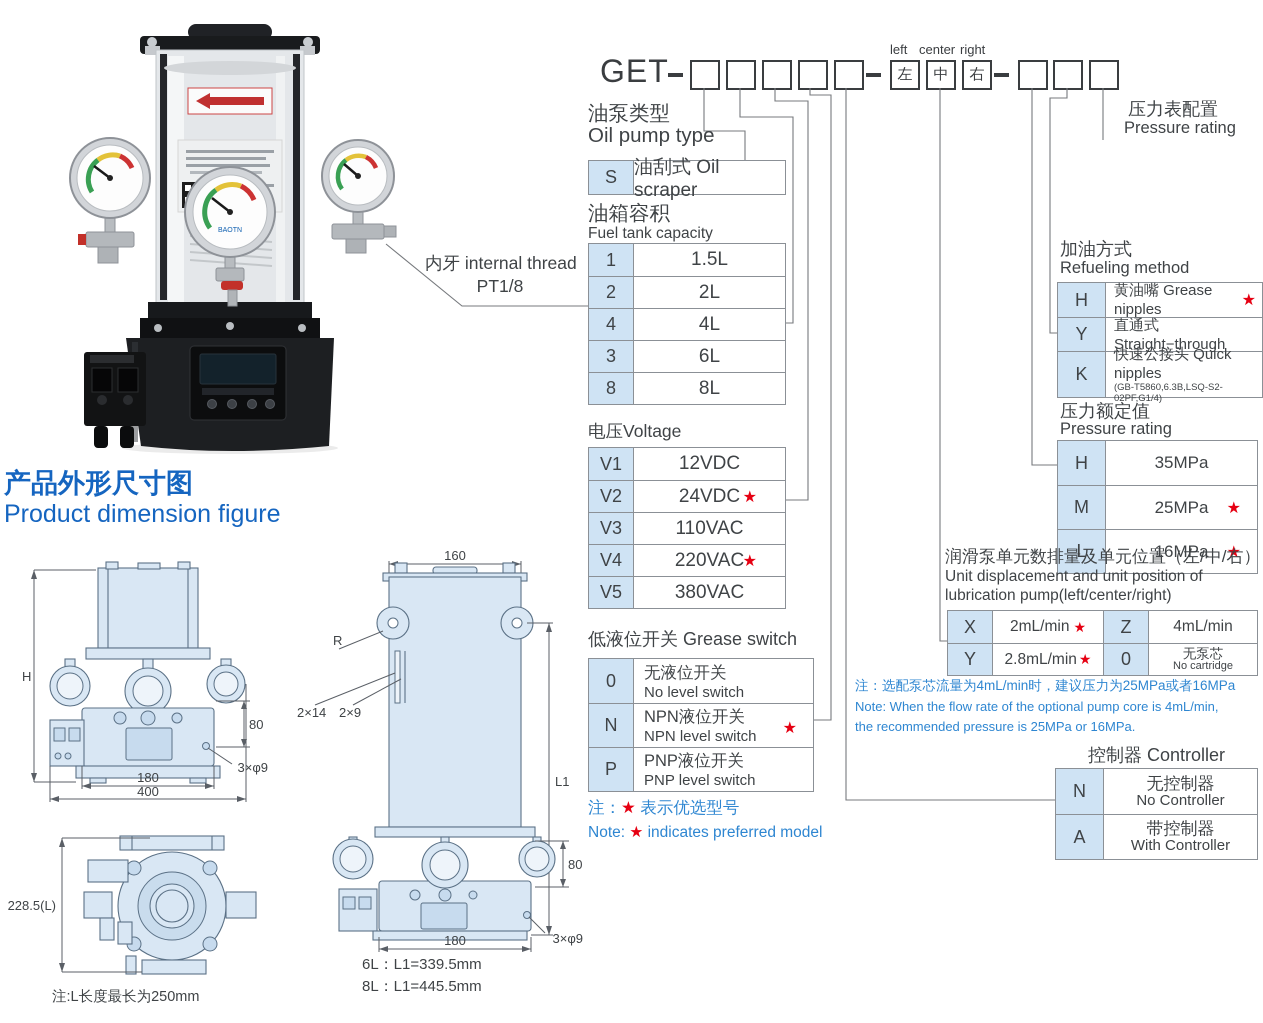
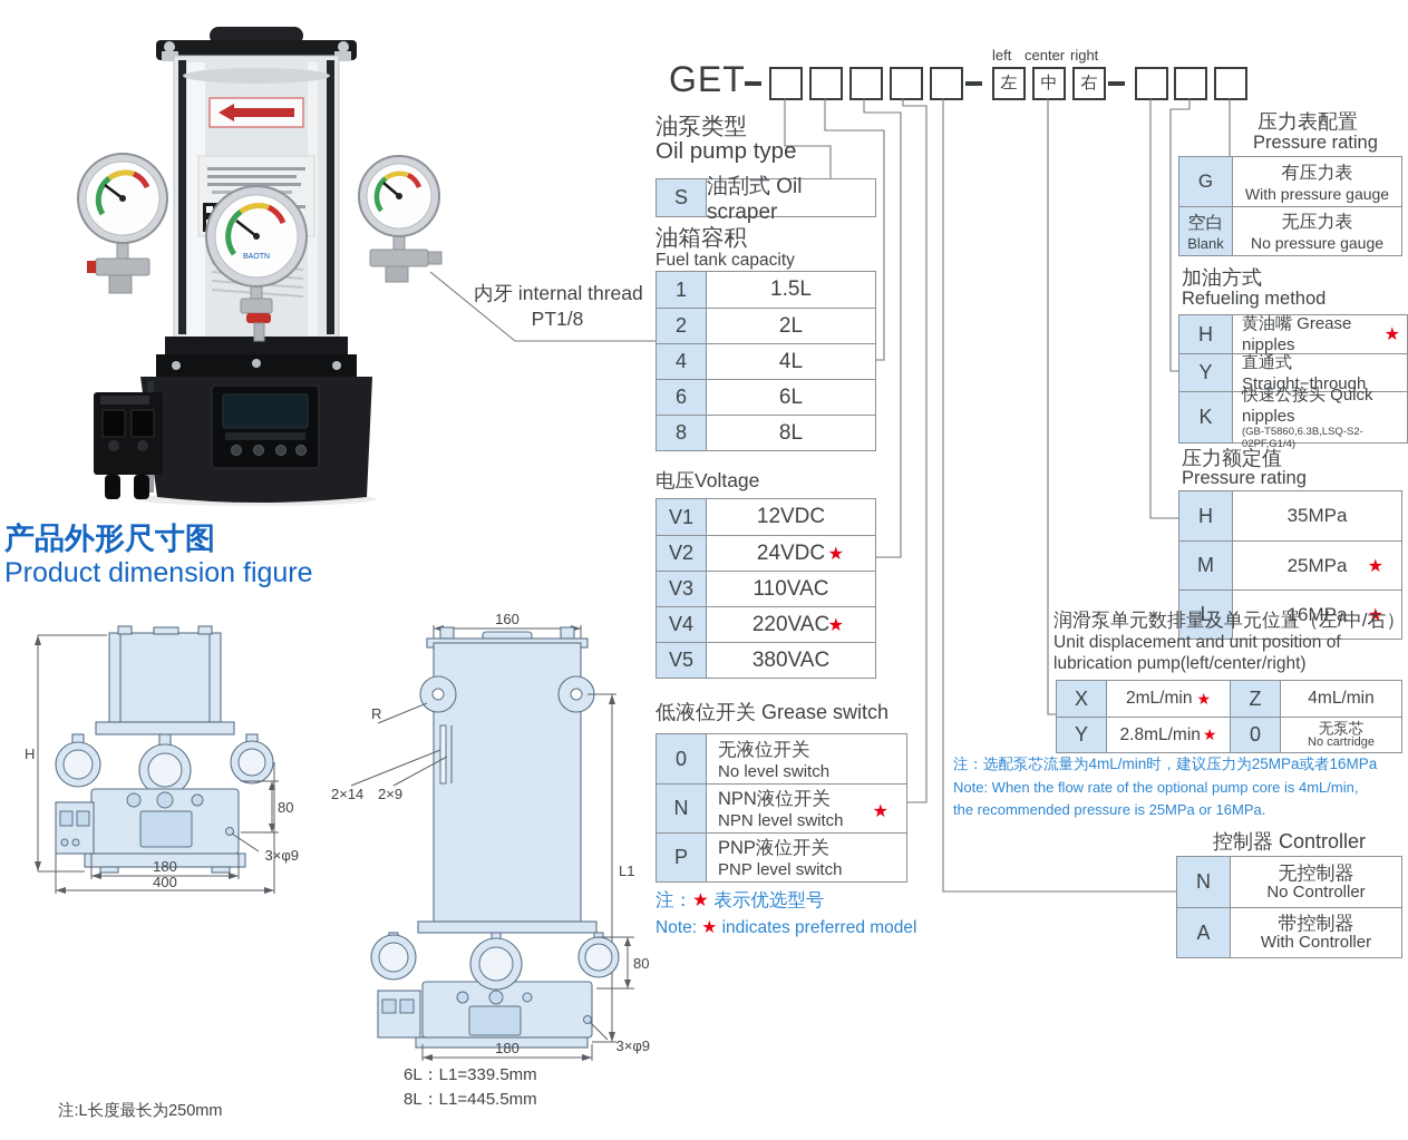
  内牙 internal thread
  PT1/8
  GET
  left
  center
  right
  左
  中
  右
  油泵类型
  Oil pump type
  S
  油刮式 Oil scraper
  油箱容积
  Fuel tank capacity
  1
  1.5L
  2
  2L
  4
  4L
- 3
+ 6
  6L
  8
  8L
  电压Voltage
  V1
  12VDC
  V2
  24VDC
  ★
  V3
  110VAC
  V4
  220VAC
  ★
  V5
  380VAC
  低液位开关 Grease switch
  0
  无液位开关
  No level switch
  N
  NPN液位开关
  NPN level switch
  ★
  P
  PNP液位开关
  PNP level switch
  注：★ 表示优选型号
  Note: ★ indicates preferred model
  压力表配置
  Pressure rating
+ G
+ 有压力表
+ With pressure gauge
+ 空白
+ Blank
+ 无压力表
+ No pressure gauge
  加油方式
  Refueling method
  H
  黄油嘴 Grease nipples
  ★
  Y
  直通式 Straight−through
  K
  快速公接头 Quick nipples
  (GB-T5860,6.3B,LSQ-S2-02PF,G1/4)
  压力额定值
  Pressure rating
  H
  35MPa
  M
  25MPa
  ★
  L
  16MPa
  ★
  润滑泵单元数排量及单元位置（左/中/右）
  Unit displacement and unit position of
  lubrication pump(left/center/right)
  X
  2mL/min
  ★
  Z
  4mL/min
  Y
  2.8mL/min
  ★
  0
  无泵芯
  No cartridge
  注：选配泵芯流量为4mL/min时，建议压力为25MPa或者16MPa
  Note: When the flow rate of the optional pump core is 4mL/min,
  the recommended pressure is 25MPa or 16MPa.
  控制器 Controller
  N
  无控制器
  No Controller
  A
  带控制器
  With Controller
  产品外形尺寸图
  Product dimension figure
  H
  80
  3×φ9
  180
  400
- 228.5(L)
  注:L长度最长为250mm
  160
  R
  2×14
  2×9
  L1
  80
  3×φ9
  180
  6L：L1=339.5mm
  8L：L1=445.5mm
